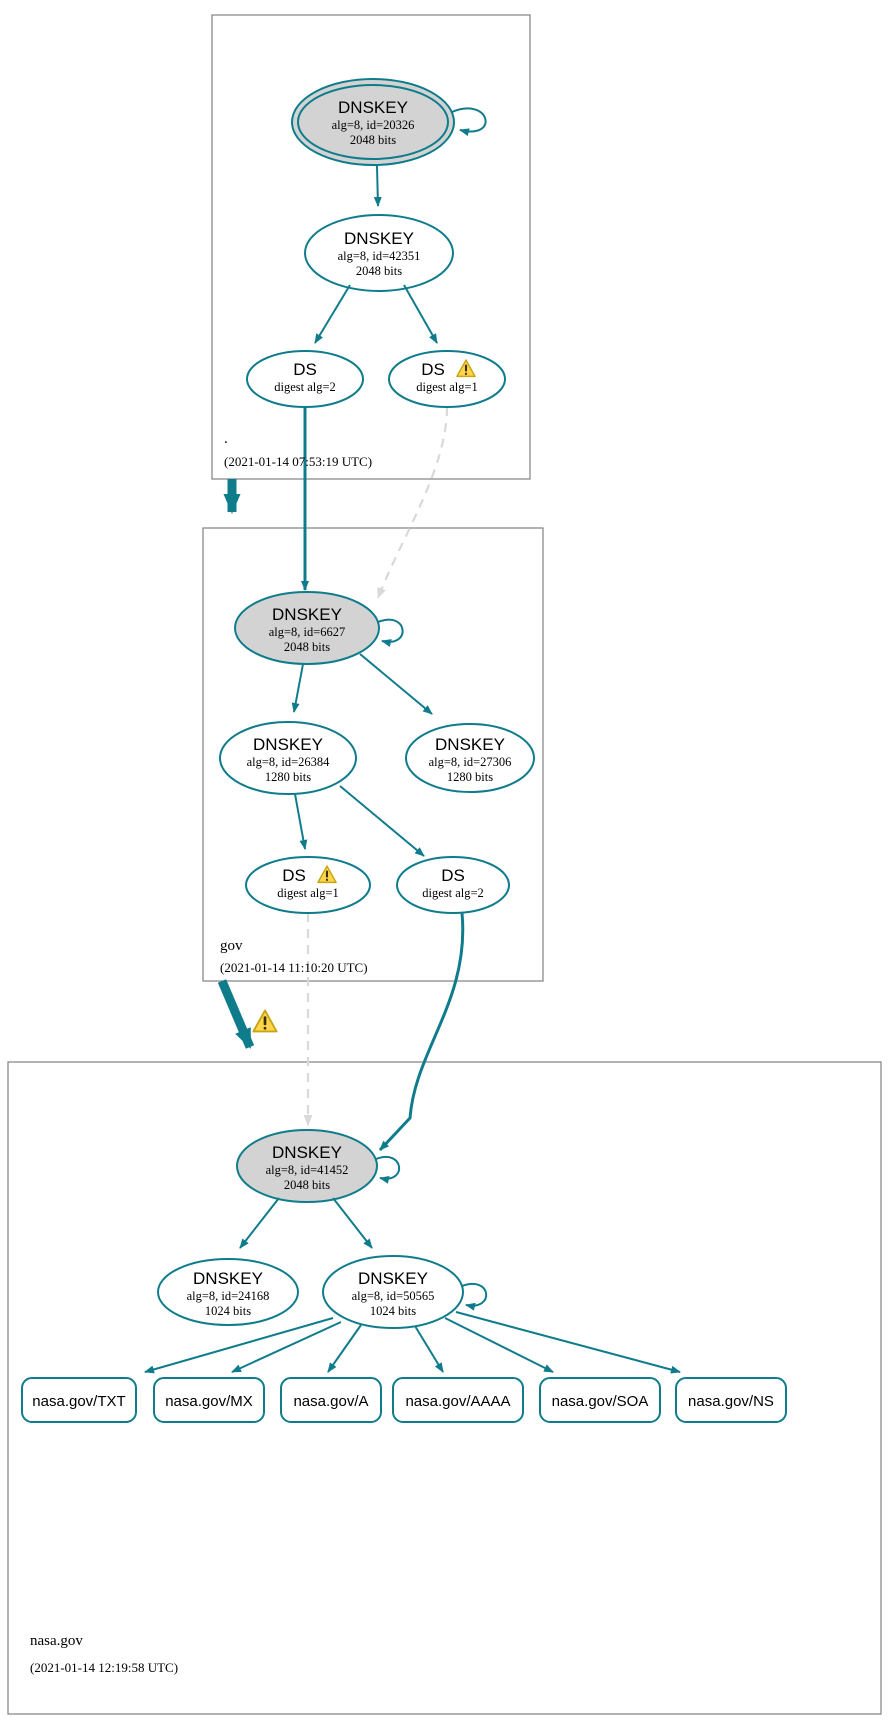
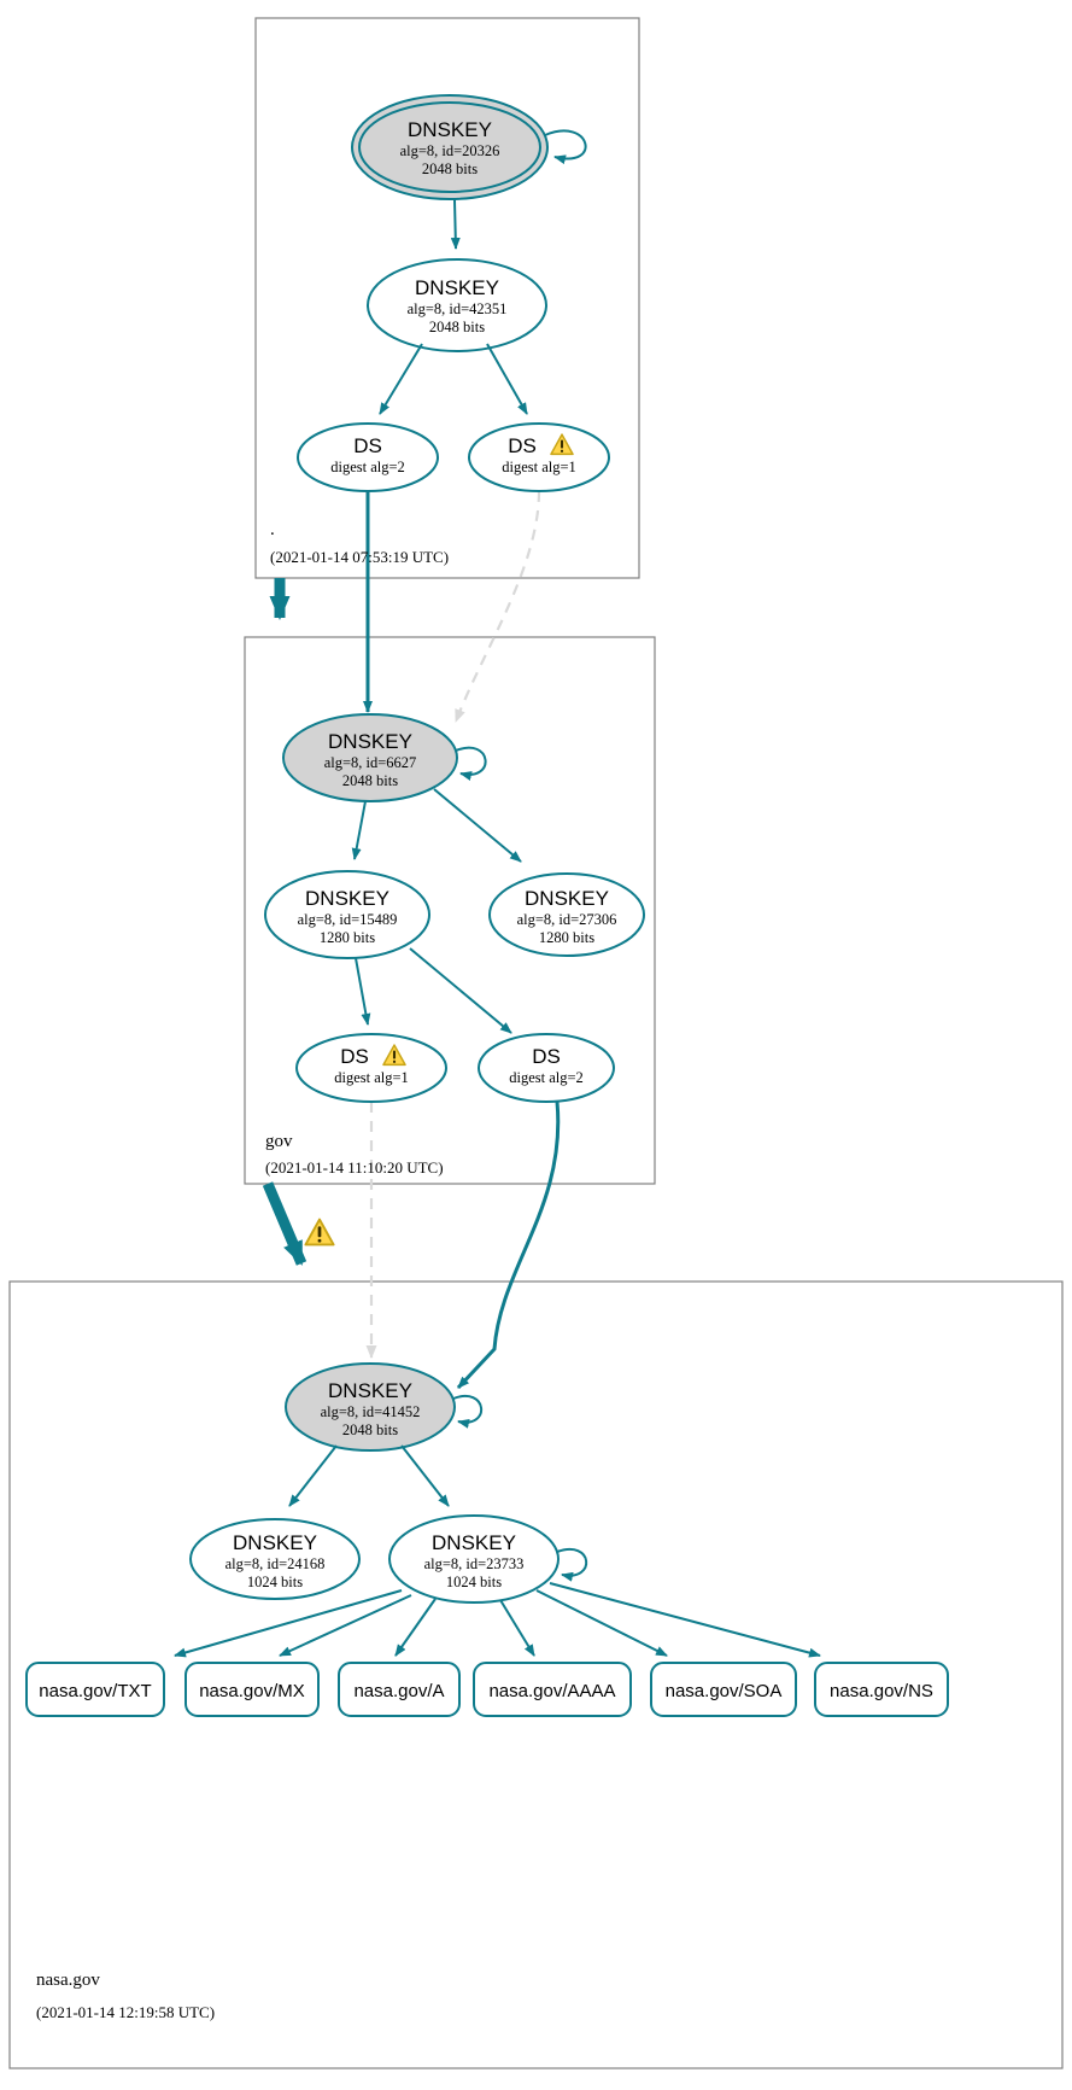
  DNSKEY
  alg=8, id=20326
  2048 bits
  DNSKEY
  alg=8, id=42351
  2048 bits
  DS
  digest alg=2
  DS
  digest alg=1
  .
  (2021-01-14 07:53:19 UTC)
  DNSKEY
  alg=8, id=6627
  2048 bits
  DNSKEY
- alg=8, id=26384
+ alg=8, id=15489
  1280 bits
  DNSKEY
  alg=8, id=27306
  1280 bits
  DS
  digest alg=1
  DS
  digest alg=2
  gov
  (2021-01-14 11:10:20 UTC)
  DNSKEY
  alg=8, id=41452
  2048 bits
  DNSKEY
  alg=8, id=24168
  1024 bits
  DNSKEY
- alg=8, id=50565
+ alg=8, id=23733
  1024 bits
  nasa.gov/TXT
  nasa.gov/MX
  nasa.gov/A
  nasa.gov/AAAA
  nasa.gov/SOA
  nasa.gov/NS
  nasa.gov
  (2021-01-14 12:19:58 UTC)
